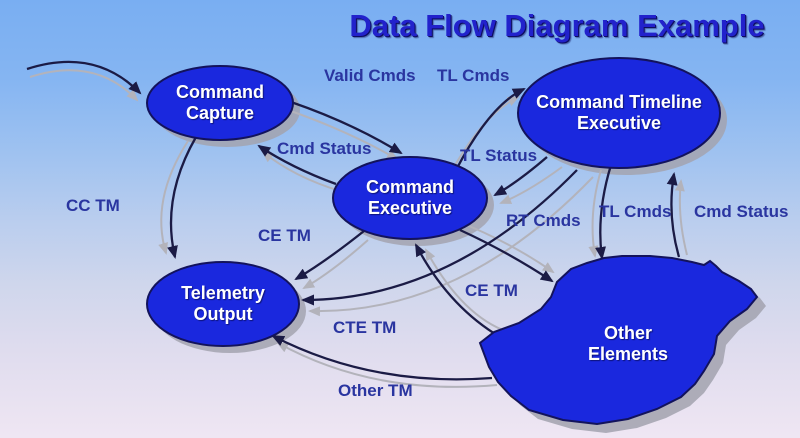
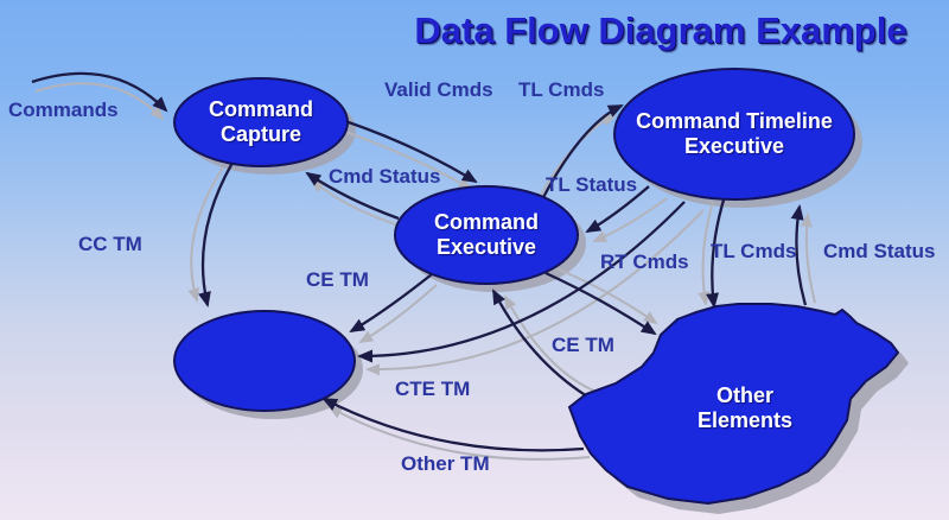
  Data Flow Diagram Example
  Command
  Capture
  Command Timeline
  Executive
  Command
  Executive
- Telemetry
- Output
  Other
  Elements
+ Commands
  Valid Cmds
  TL Cmds
  Cmd Status
  TL Status
  CC TM
  CE TM
  RT Cmds
  TL Cmds
  Cmd Status
  CE TM
  CTE TM
  Other TM
